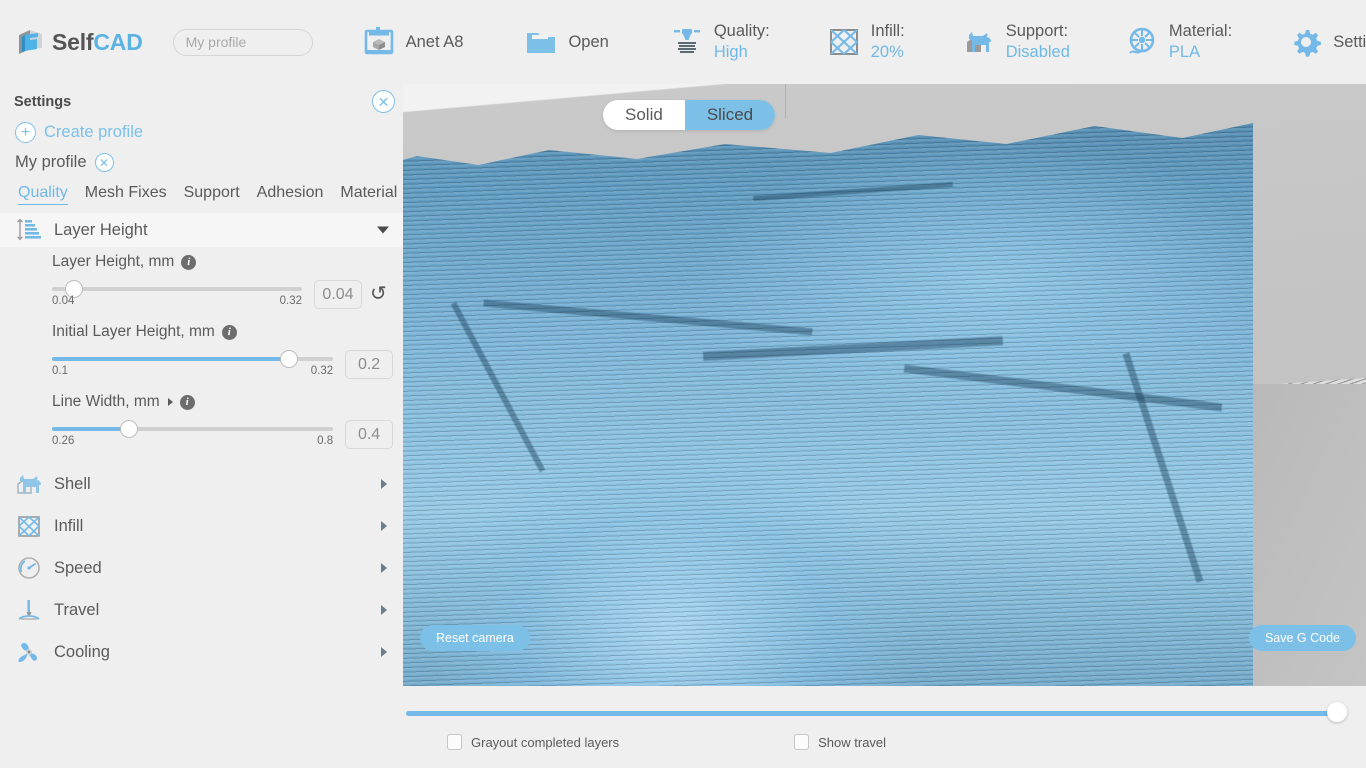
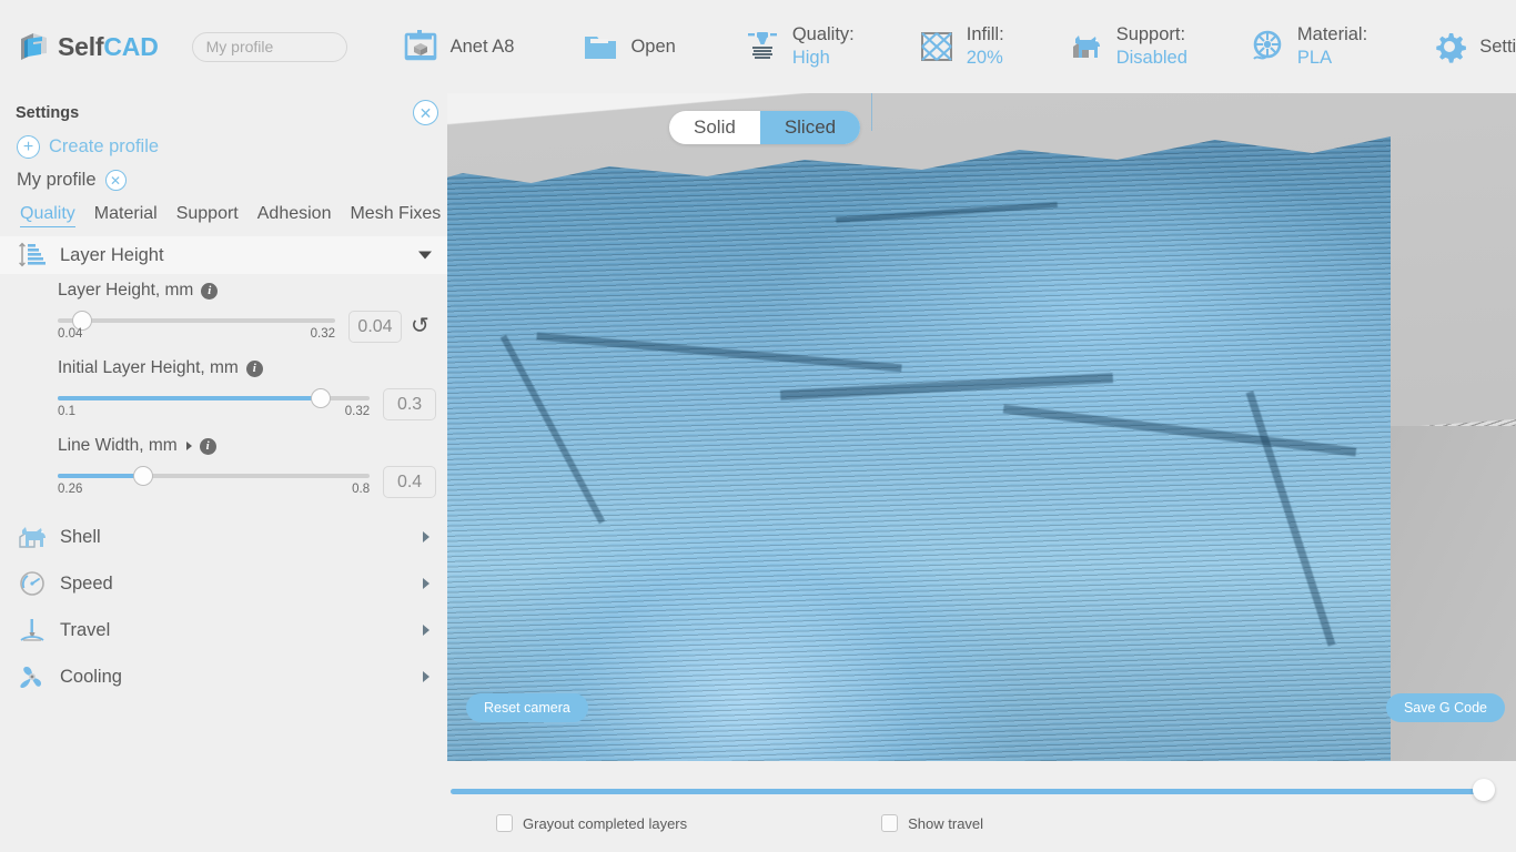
  SelfCAD
  My profile
  Anet A8
  Open
  Quality:
  High
  Infill:
  20%
  Support:
  Disabled
  Material:
  PLA
  Settings
  ✕
  +
  Create profile
  My profile
  ✕
  Quality
- Mesh Fixes
+ Material
  Support
  Adhesion
- Material
+ Mesh Fixes
  Layer Height
  Layer Height, mm
  i
  0.04
  0.32
  0.04
  ↺
  Initial Layer Height, mm
  i
  0.1
  0.32
- 0.2
+ 0.3
  Line Width, mm
  i
  0.26
  0.8
  0.4
  Shell
- Infill
  Speed
  Travel
  Cooling
  Solid
  Sliced
  Reset camera
  Save G Code
  Grayout completed layers
  Show travel
